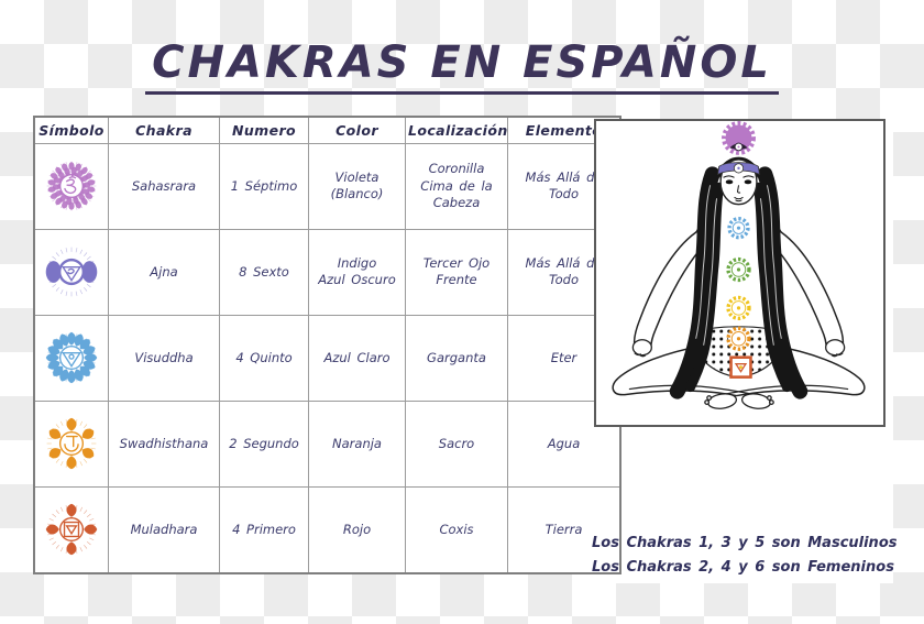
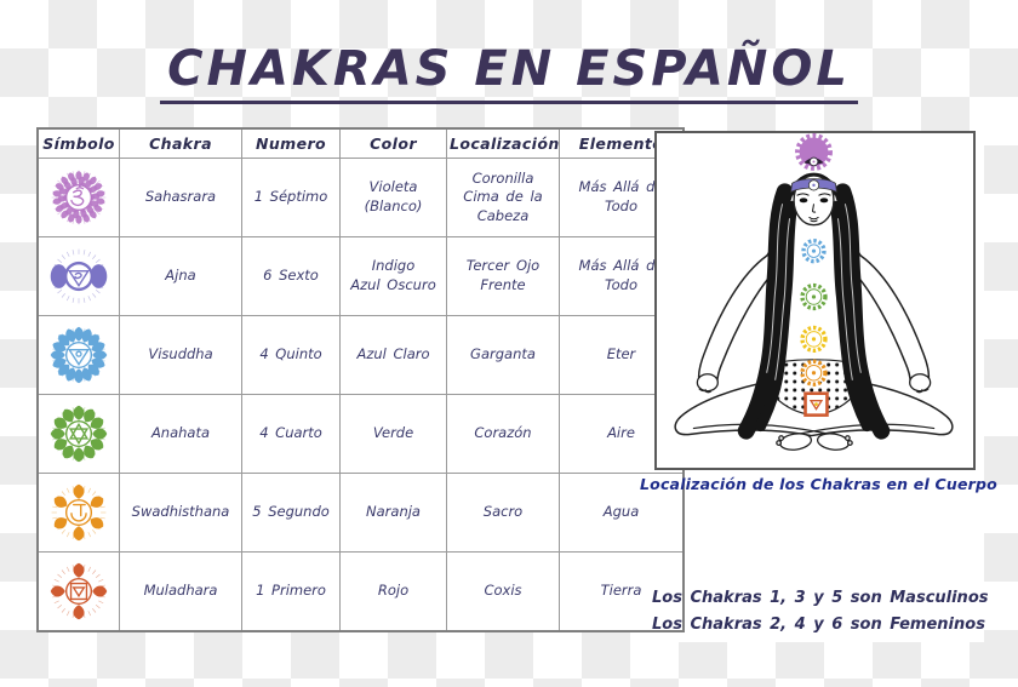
  CHAKRAS EN ESPAÑOL
  Símbolo	Chakra	Numero	Color	Localización	Element
  	Sahasrara	1 Séptimo	Violeta (Blanco)	Coronilla Cima de la Cabeza	Más Allá d Todo
- 	Ajna	8 Sexto	Indigo Azul Oscuro	Tercer Ojo Frente	Más Allá d Todo
+ 	Ajna	6 Sexto	Indigo Azul Oscuro	Tercer Ojo Frente	Más Allá d Todo
  	Visuddha	4 Quinto	Azul Claro	Garganta	Eter
+ 	Anahata	4 Cuarto	Verde	Corazón	Aire
- 	Swadhisthana	2 Segundo	Naranja	Sacro	Agua
+ 	Swadhisthana	5 Segundo	Naranja	Sacro	Agua
- 	Muladhara	4 Primero	Rojo	Coxis	Tierra
+ 	Muladhara	1 Primero	Rojo	Coxis	Tierra
+ Localización de los Chakras en el Cuerpo
  Los Chakras 1, 3 y 5 son Masculinos
  Los Chakras 2, 4 y 6 son Femeninos
